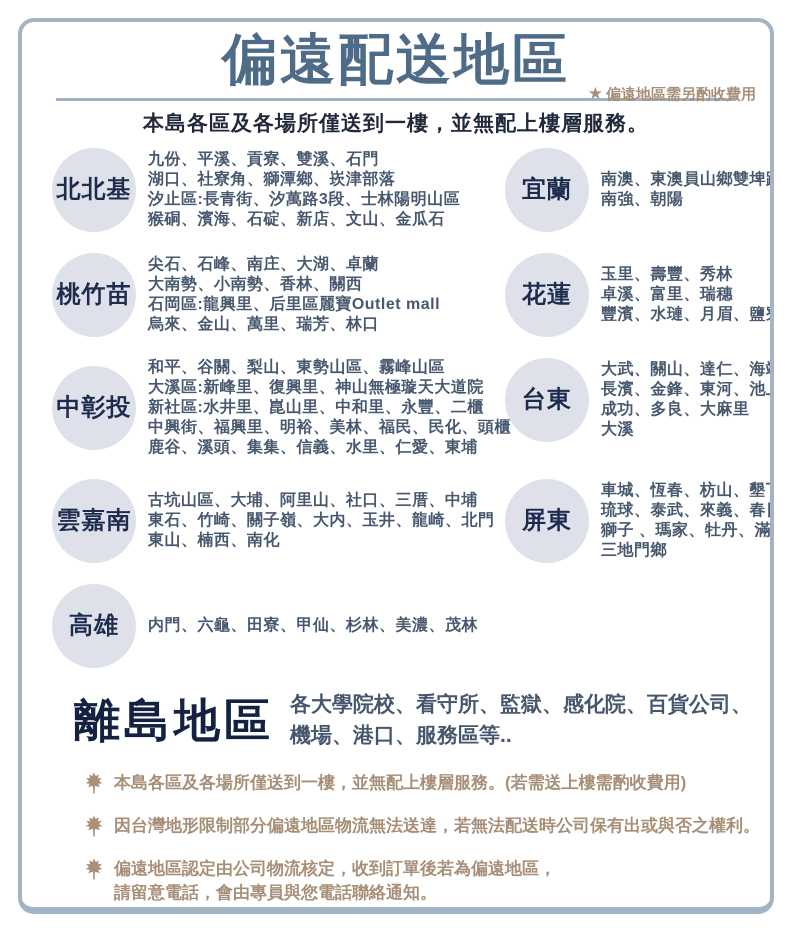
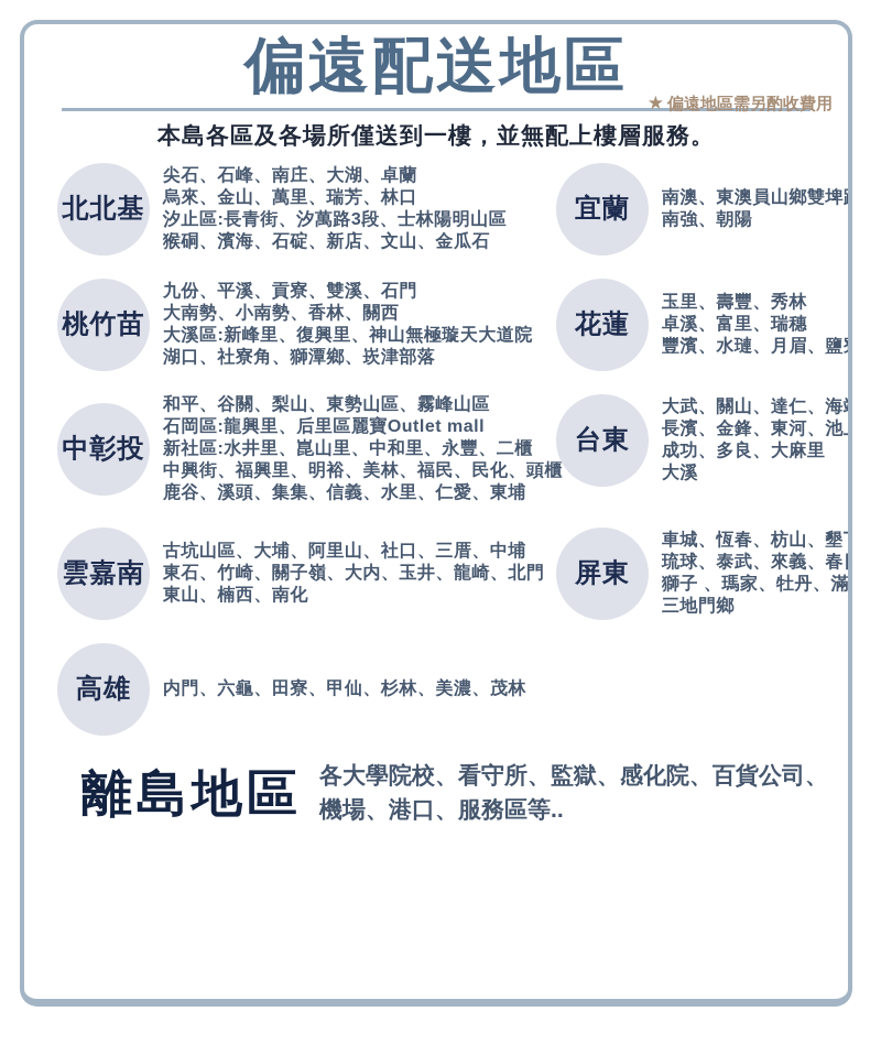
  偏遠配送地區
  ★ 偏遠地區需另酌收費用
  本島各區及各場所僅送到一樓，並無配上樓層服務。
  北北基
- 九份、平溪、貢寮、雙溪、石門
+ 尖石、石峰、南庄、大湖、卓蘭
- 湖口、社寮角、獅潭鄉、崁津部落
+ 烏來、金山、萬里、瑞芳、林口
  汐止區:長青街、汐萬路3段、士林陽明山區
  猴硐、濱海、石碇、新店、文山、金瓜石
  宜蘭
  南澳、東澳員山鄉雙埤
  南強、朝陽
  桃竹苗
- 尖石、石峰、南庄、大湖、卓蘭
+ 九份、平溪、貢寮、雙溪、石門
  大南勢、小南勢、香林、關西
- 石岡區:龍興里、后里區麗寶Outlet mall
+ 大溪區:新峰里、復興里、神山無極璇天大道院
- 烏來、金山、萬里、瑞芳、林口
+ 湖口、社寮角、獅潭鄉、崁津部落
  花蓮
  玉里、壽豐、秀林
  卓溪、富里、瑞穗
  豐濱、水璉、月眉、鹽
  中彰投
  和平、谷關、梨山、東勢山區、霧峰山區
- 大溪區:新峰里、復興里、神山無極璇天大道院
+ 石岡區:龍興里、后里區麗寶Outlet mall
  新社區:水井里、崑山里、中和里、永豐、二櫃
  中興街、福興里、明裕、美林、福民、民化、頭櫃
  鹿谷、溪頭、集集、信義、水里、仁愛、東埔
  台東
  大武、關山、達仁、海
  長濱、金鋒、東河、池
  成功、多良、大麻里
  大溪
  雲嘉南
  古坑山區、大埔、阿里山、社口、三厝、中埔
  東石、竹崎、關子嶺、大内、玉井、龍崎、北門
  東山、楠西、南化
  屏東
  車城、恆春、枋山、墾
  琉球、泰武、來義、春
  獅子 、瑪家、牡丹、滿
  三地門鄉
  高雄
  内門、六龜、田寮、甲仙、杉林、美濃、茂林
  離島地區
  各大學院校、看守所、監獄、感化院、百貨公司、
  機場、港口、服務區等..
- 本島各區及各場所僅送到一樓，並無配上樓層服務。(若需送上樓需酌收費用)
- 因台灣地形限制部分偏遠地區物流無法送達，若無法配送時公司保有出或與否之權利。
- 偏遠地區認定由公司物流核定，收到訂單後若為偏遠地區，
- 請留意電話，會由專員與您電話聯絡通知。
